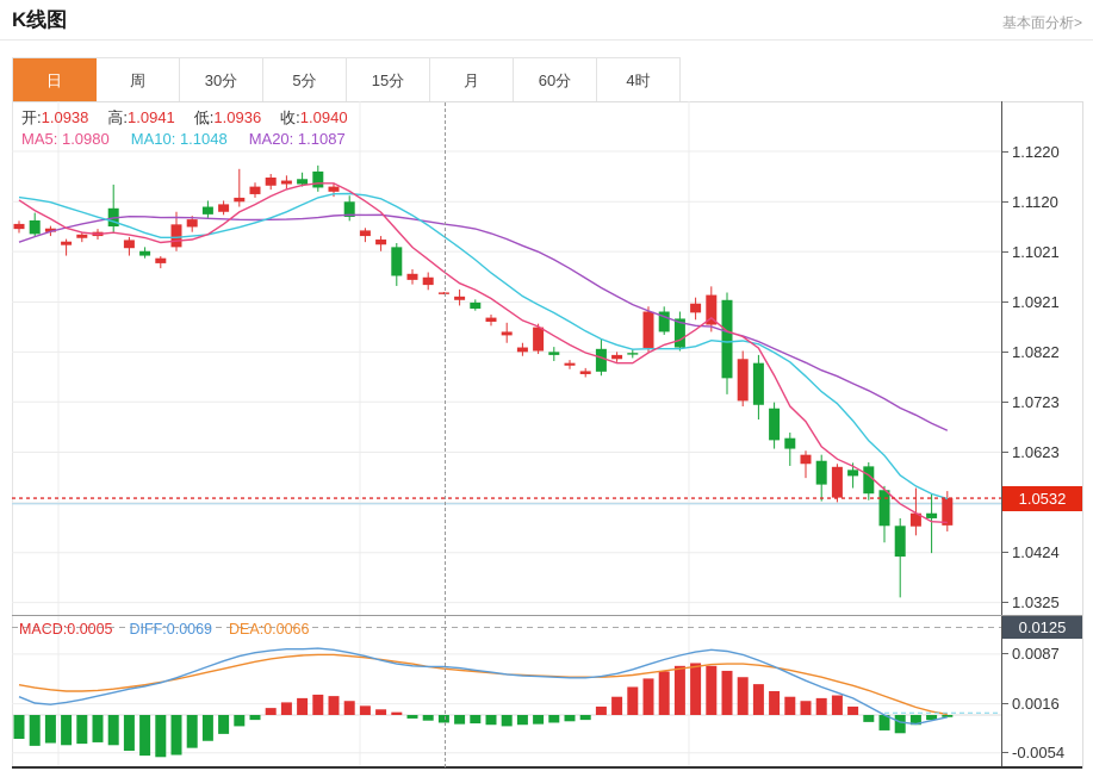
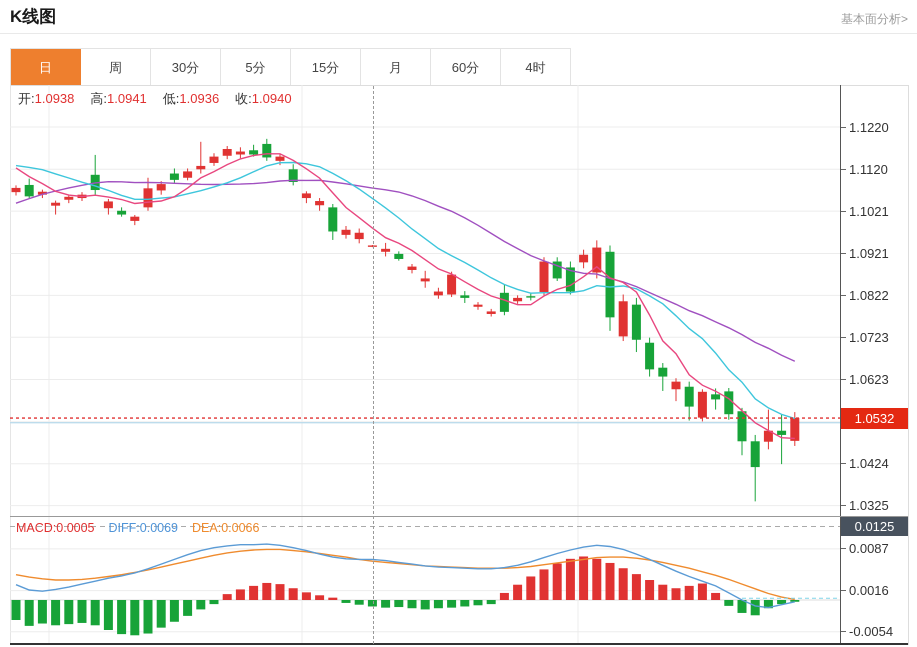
  K线图
  基本面分析>
  日
  周
  30分
  5分
  15分
  月
  60分
  4时
  开:1.0938
  高:1.0941
  低:1.0936
  收:1.0940
- MA5: 1.0980
- MA10: 1.1048
- MA20: 1.1087
  MACD:0.0005
  DIFF:0.0069
  DEA:0.0066
  1.1220
  1.1120
  1.1021
  1.0921
  1.0822
  1.0723
  1.0623
  1.0424
  1.0325
  0.0087
  0.0016
  -0.0054
  1.0532
  0.0125
